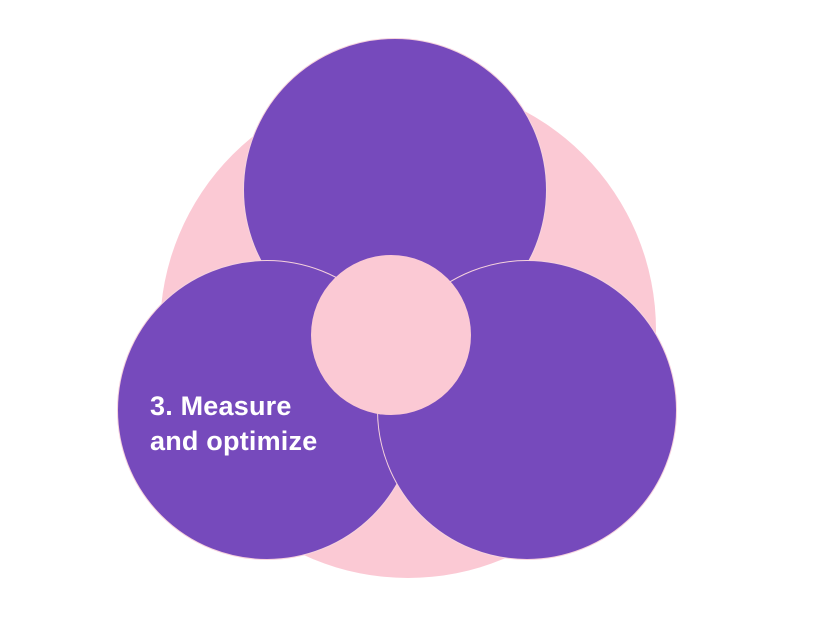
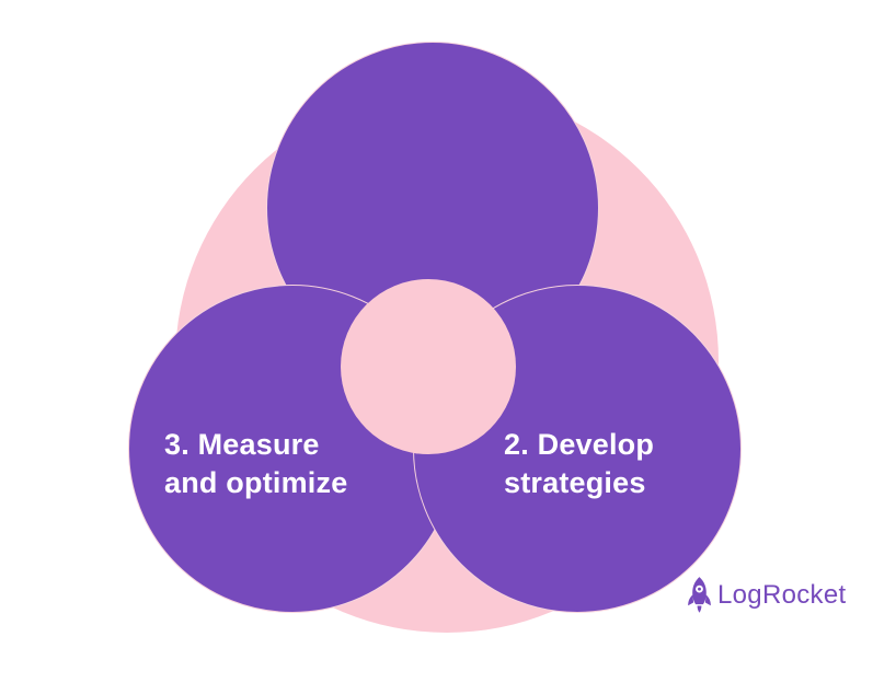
  3. Measure
  and optimize
+ 2. Develop
+ strategies
+ LogRocket
